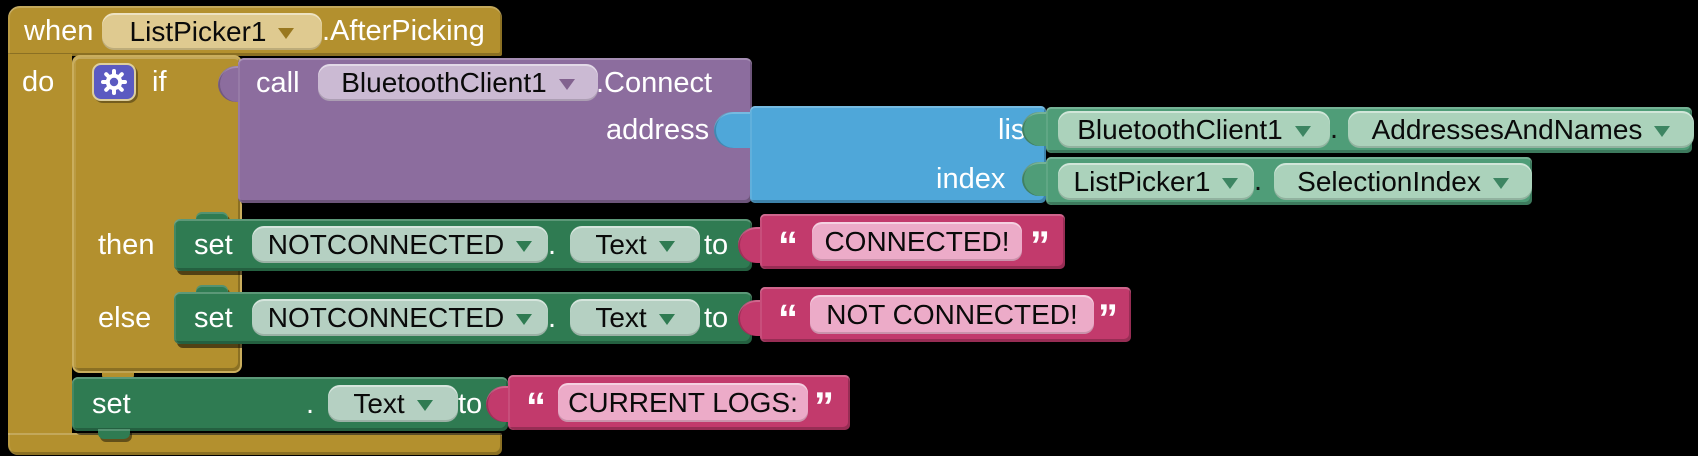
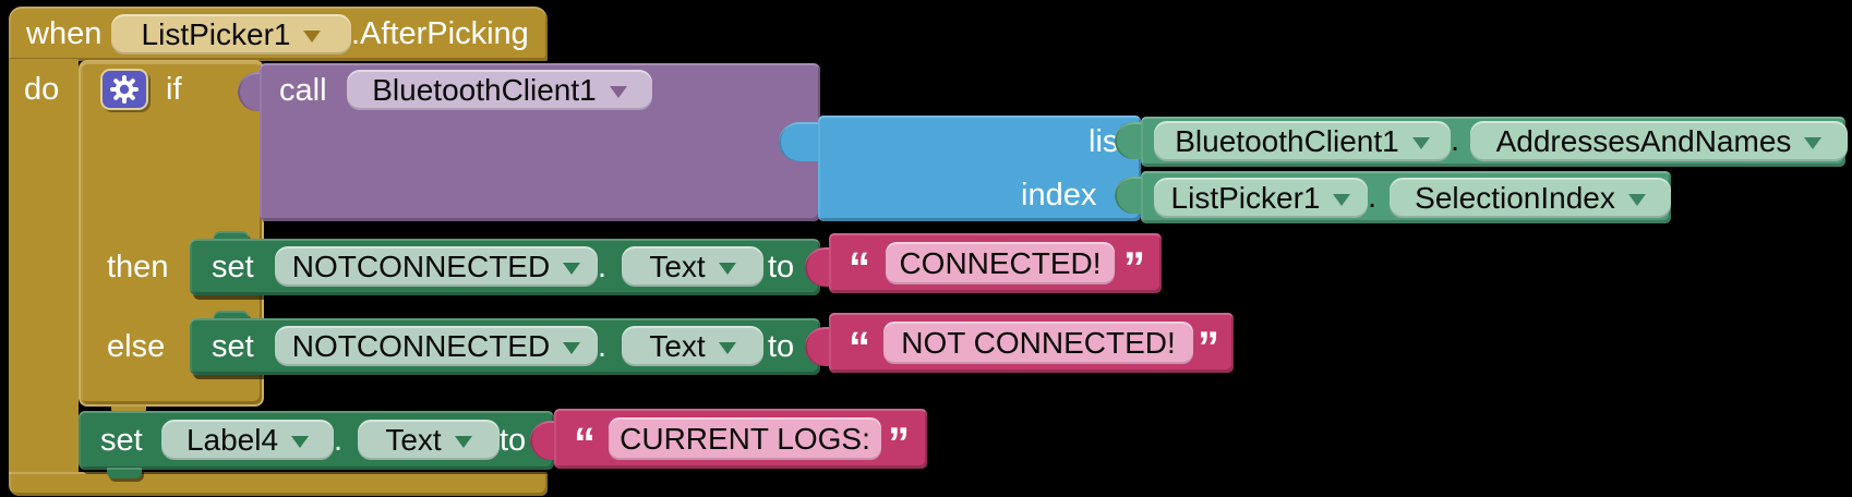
  when
  ListPicker1
  .AfterPicking
  do
  if
  then
  else
  call
  BluetoothClient1
- .Connect
- address
  lis
  index
  BluetoothClient1
  .
  AddressesAndNames
  ListPicker1
  .
  SelectionIndex
  set
  NOTCONNECTED
  .
  Text
  to
  “
  CONNECTED!
  ”
  set
  NOTCONNECTED
  .
  Text
  to
  “
  NOT CONNECTED!
  ”
  set
+ Label4
  .
  Text
  to
  “
  CURRENT LOGS:
  ”
